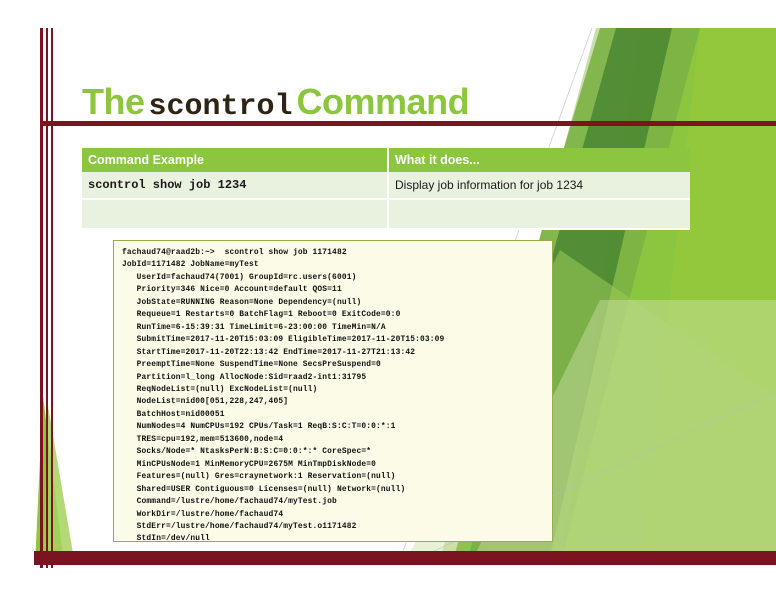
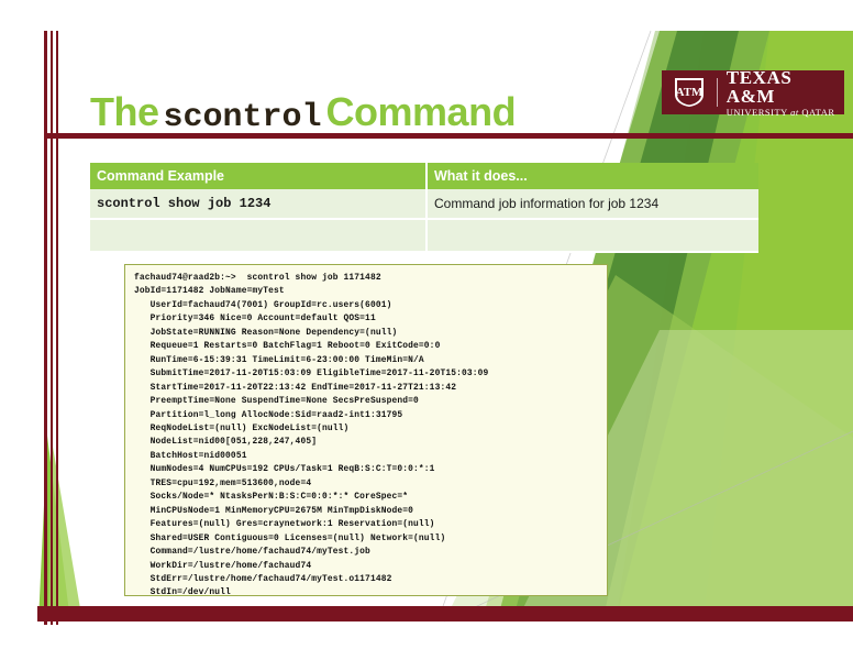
  ThescontrolCommand
+ ATM
+ TEXAS A&M
+ UNIVERSITY at QATAR
  Command Example	What it does...
- scontrol show job 1234	Display job information for job 1234
+ scontrol show job 1234	Command job information for job 1234
  fachaud74@raad2b:~> scontrol show job 1171482
  JobId=1171482 JobName=myTest
  UserId=fachaud74(7001) GroupId=rc.users(6001)
  Priority=346 Nice=0 Account=default QOS=11
  JobState=RUNNING Reason=None Dependency=(null)
  Requeue=1 Restarts=0 BatchFlag=1 Reboot=0 ExitCode=0:0
  RunTime=6-15:39:31 TimeLimit=6-23:00:00 TimeMin=N/A
  SubmitTime=2017-11-20T15:03:09 EligibleTime=2017-11-20T15:03:09
  StartTime=2017-11-20T22:13:42 EndTime=2017-11-27T21:13:42
  PreemptTime=None SuspendTime=None SecsPreSuspend=0
  Partition=l_long AllocNode:Sid=raad2-int1:31795
  ReqNodeList=(null) ExcNodeList=(null)
  NodeList=nid00[051,228,247,405]
  BatchHost=nid00051
  NumNodes=4 NumCPUs=192 CPUs/Task=1 ReqB:S:C:T=0:0:*:1
  TRES=cpu=192,mem=513600,node=4
  Socks/Node=* NtasksPerN:B:S:C=0:0:*:* CoreSpec=*
  MinCPUsNode=1 MinMemoryCPU=2675M MinTmpDiskNode=0
  Features=(null) Gres=craynetwork:1 Reservation=(null)
  Shared=USER Contiguous=0 Licenses=(null) Network=(null)
  Command=/lustre/home/fachaud74/myTest.job
  WorkDir=/lustre/home/fachaud74
  StdErr=/lustre/home/fachaud74/myTest.o1171482
  StdIn=/dev/null
